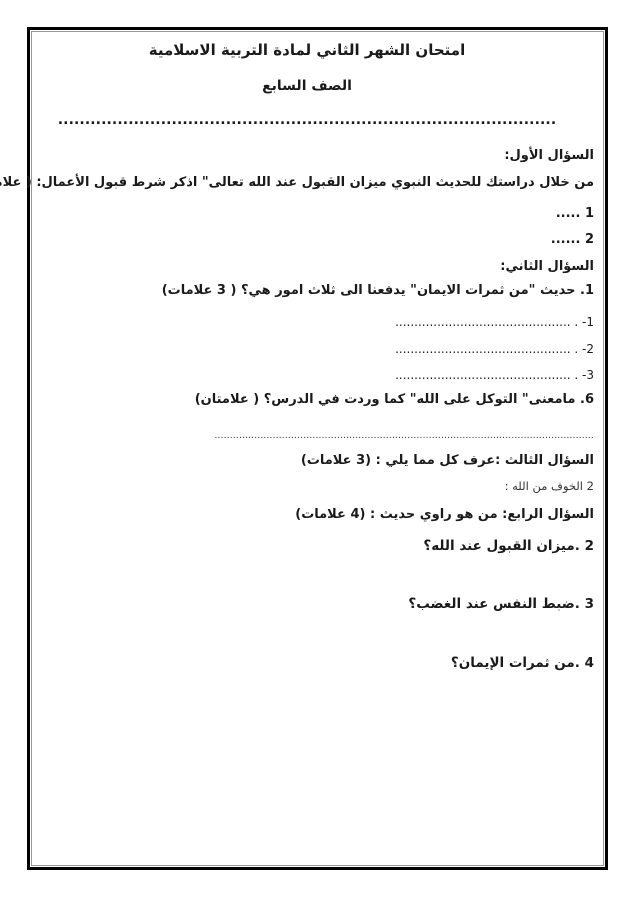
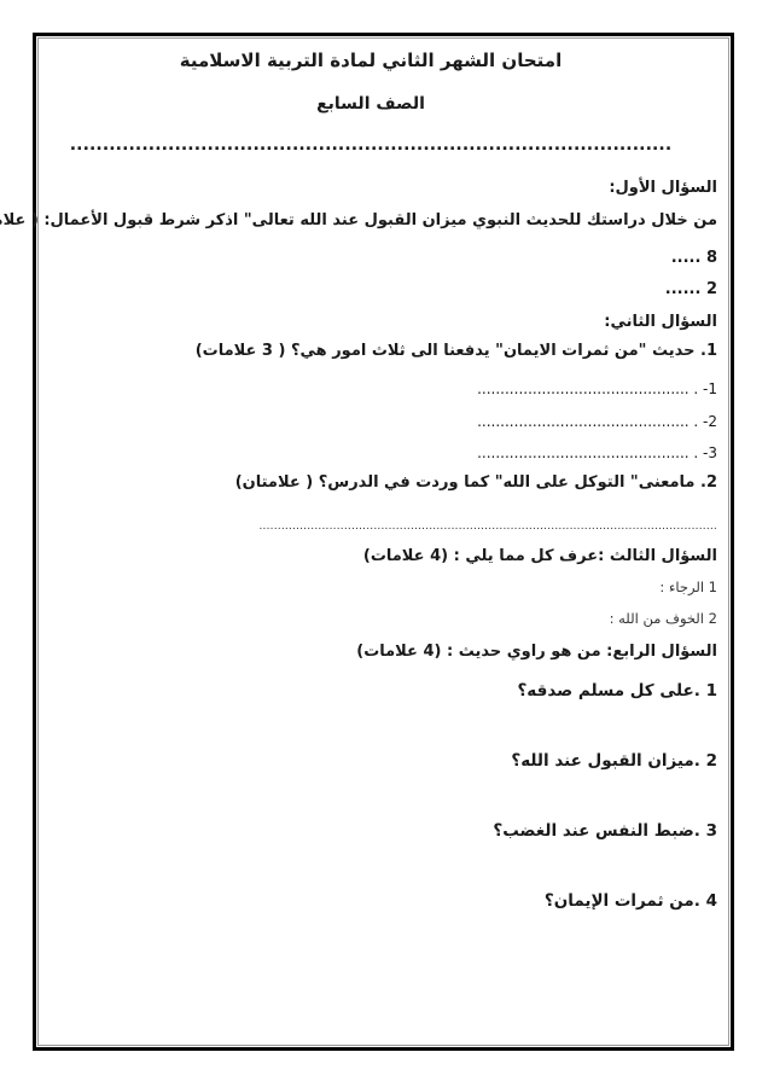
  امتحان الشهر الثاني لمادة التربية الاسلامية
  الصف السابع
  ............................................................................................
  السؤال الأول:
  من خلال دراستك للحديث النبوي ميزان القبول عند الله تعالى" اذكر شرط قبول الأعمال: ( علا
- 1 .....
+ 8 .....
  2 ......
  السؤال الثاني:
  1. حديث "من ثمرات الايمان" يدفعنا الى ثلاث امور هي؟ ( 3 علامات)
  1- . ..............................................
  2- . ..............................................
  3- . ..............................................
- 6. مامعنى" التوكل على الله" كما وردت في الدرس؟ ( علامتان)
+ 2. مامعنى" التوكل على الله" كما وردت في الدرس؟ ( علامتان)
  ............................................................................................................................
- السؤال الثالث :عرف كل مما يلي : (3 علامات)
+ السؤال الثالث :عرف كل مما يلي : (4 علامات)
+ 1 الرجاء :
  2 الخوف من الله :
  السؤال الرابع: من هو راوي حديث : (4 علامات)
+ 1 .على كل مسلم صدقه؟
  2 .ميزان القبول عند الله؟
  3 .ضبط النفس عند الغضب؟
  4 .من ثمرات الإيمان؟
